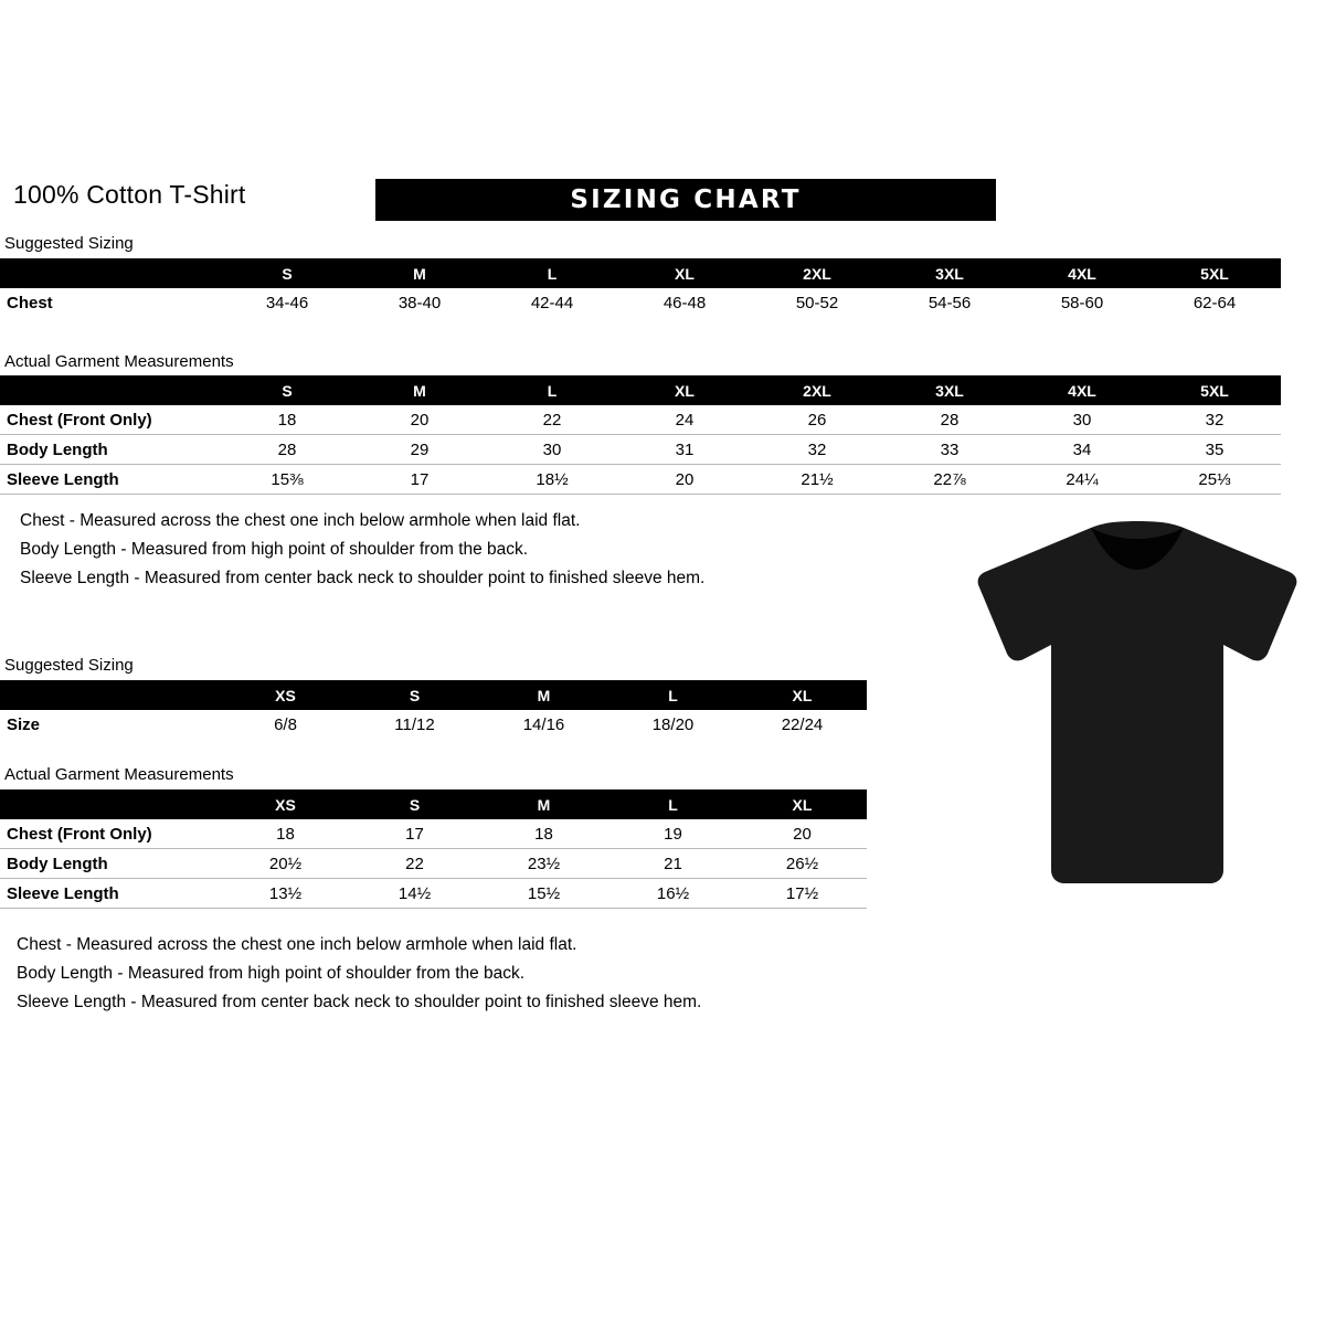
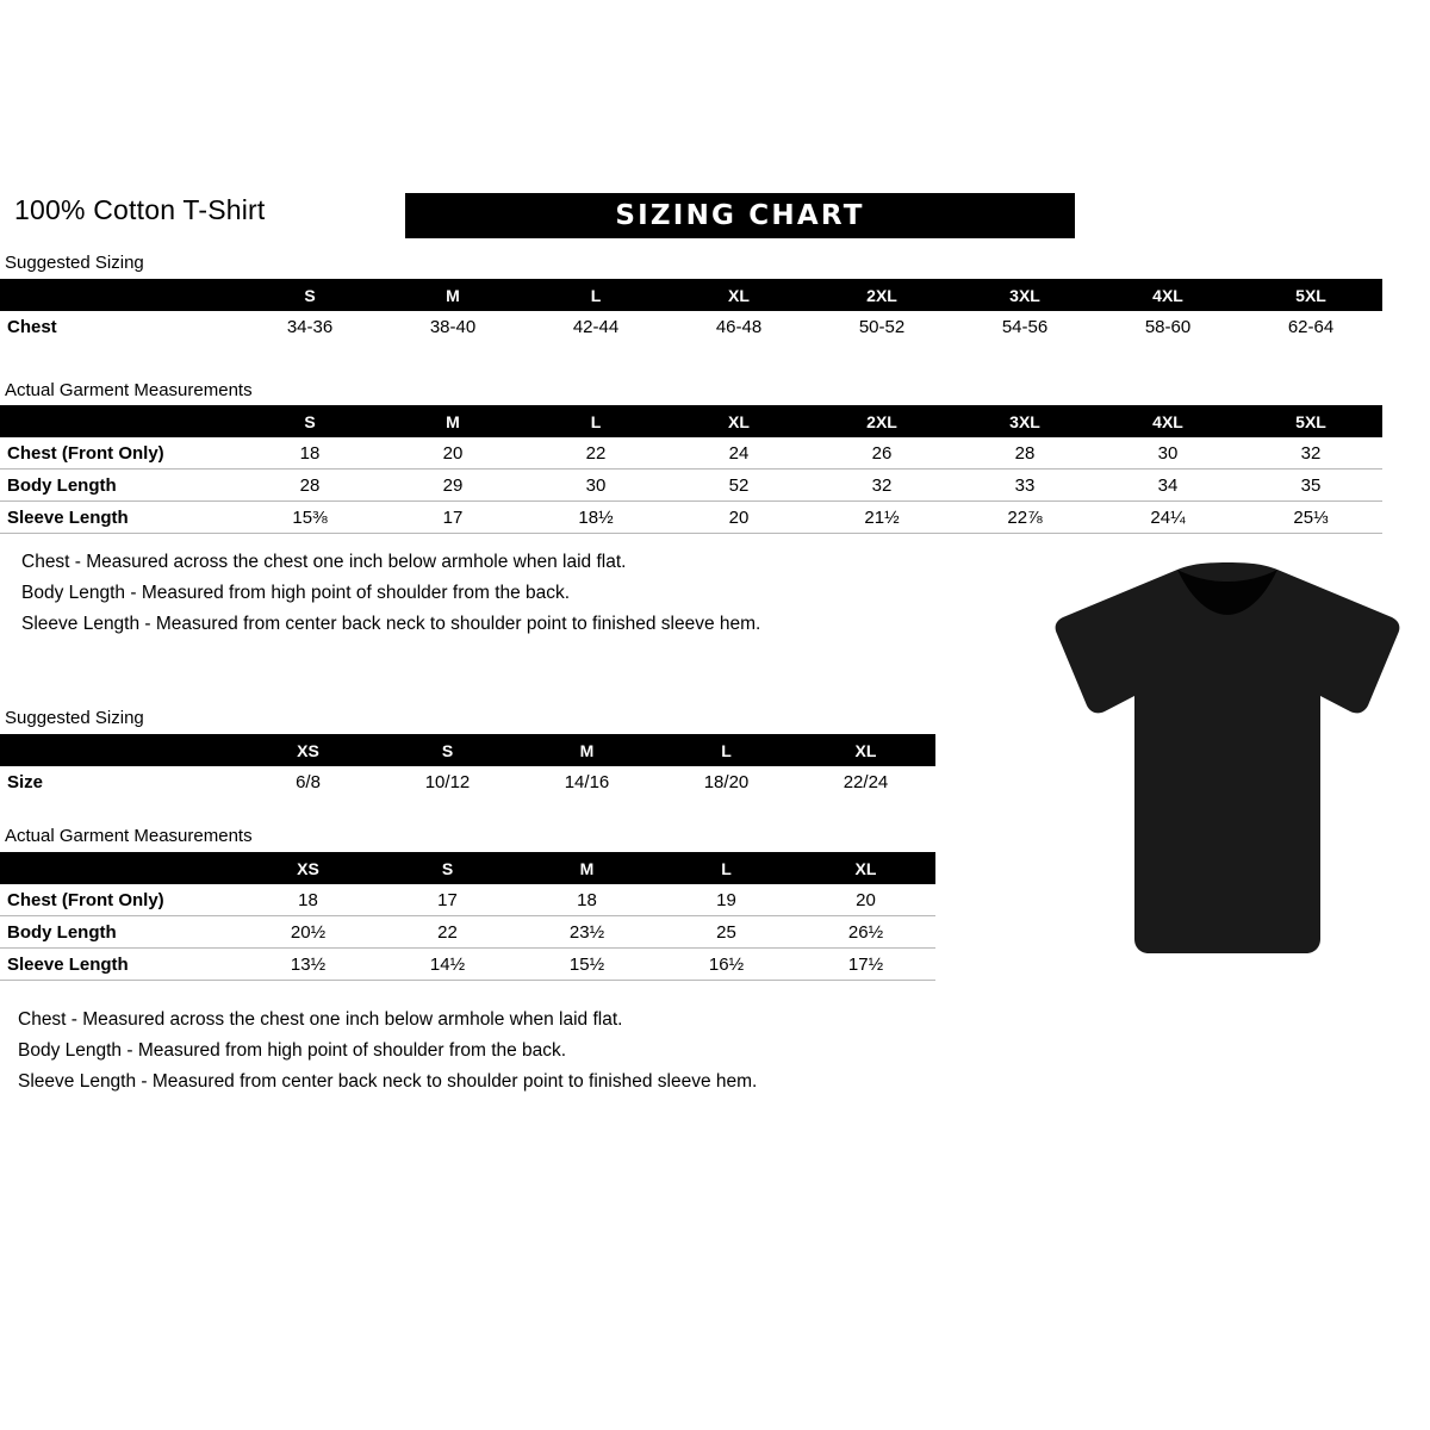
  100% Cotton T-Shirt
  SIZING CHART
  Suggested Sizing
  	S	M	L	XL	2XL	3XL	4XL	5XL
- Chest	34-46	38-40	42-44	46-48	50-52	54-56	58-60	62-64
+ Chest	34-36	38-40	42-44	46-48	50-52	54-56	58-60	62-64
  Actual Garment Measurements
  	S	M	L	XL	2XL	3XL	4XL	5XL
  Chest (Front Only)	18	20	22	24	26	28	30	32
- Body Length	28	29	30	31	32	33	34	35
+ Body Length	28	29	30	52	32	33	34	35
  Sleeve Length	15⅜	17	18½	20	21½	22⅞	24¼	25⅓
  Chest - Measured across the chest one inch below armhole when laid flat.
  Body Length - Measured from high point of shoulder from the back.
  Sleeve Length - Measured from center back neck to shoulder point to finished sleeve hem.
  Suggested Sizing
  	XS	S	M	L	XL
- Size	6/8	11/12	14/16	18/20	22/24
+ Size	6/8	10/12	14/16	18/20	22/24
  Actual Garment Measurements
  	XS	S	M	L	XL
  Chest (Front Only)	18	17	18	19	20
- Body Length	20½	22	23½	21	26½
+ Body Length	20½	22	23½	25	26½
  Sleeve Length	13½	14½	15½	16½	17½
  Chest - Measured across the chest one inch below armhole when laid flat.
  Body Length - Measured from high point of shoulder from the back.
  Sleeve Length - Measured from center back neck to shoulder point to finished sleeve hem.
